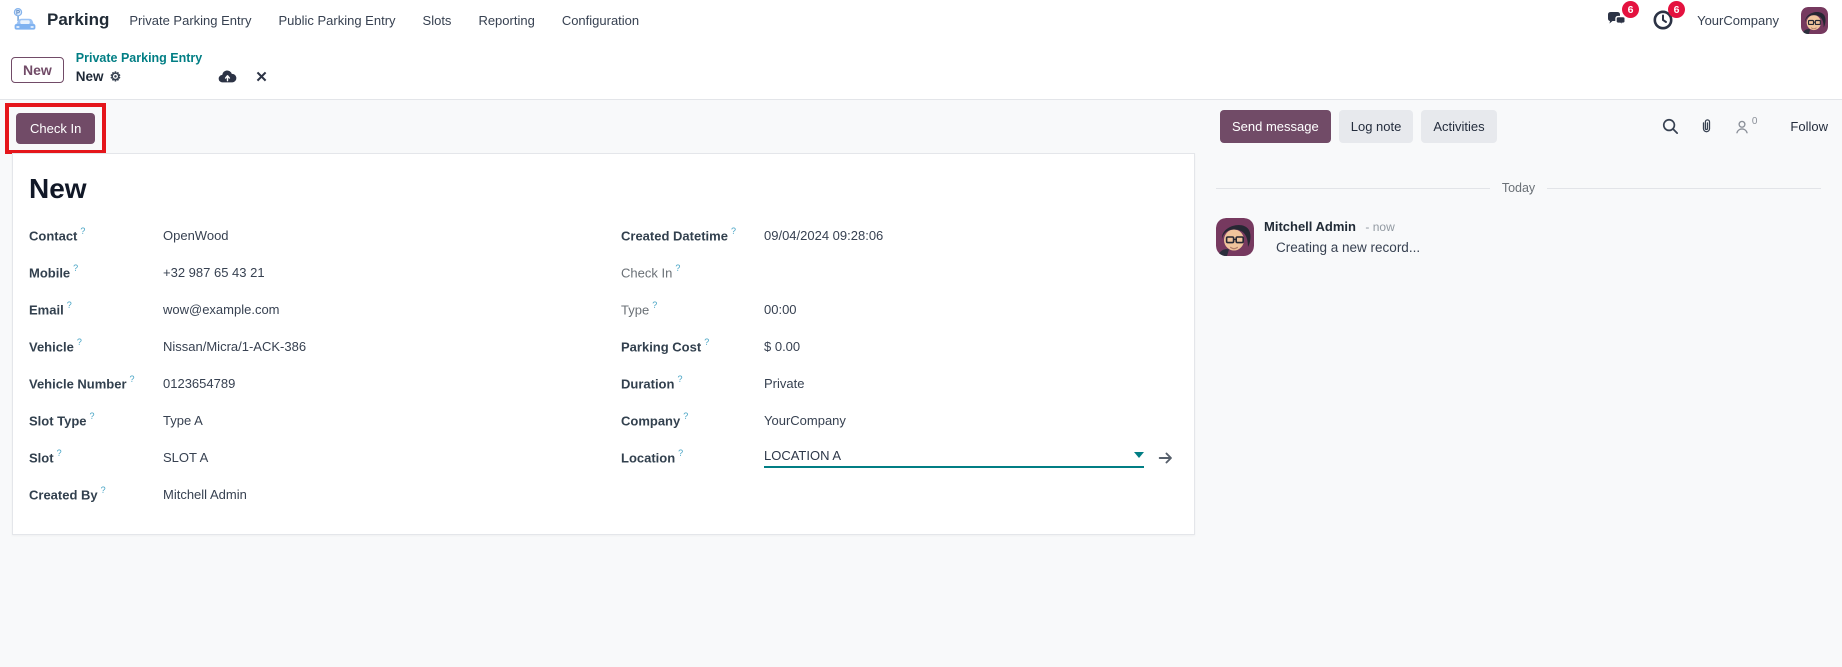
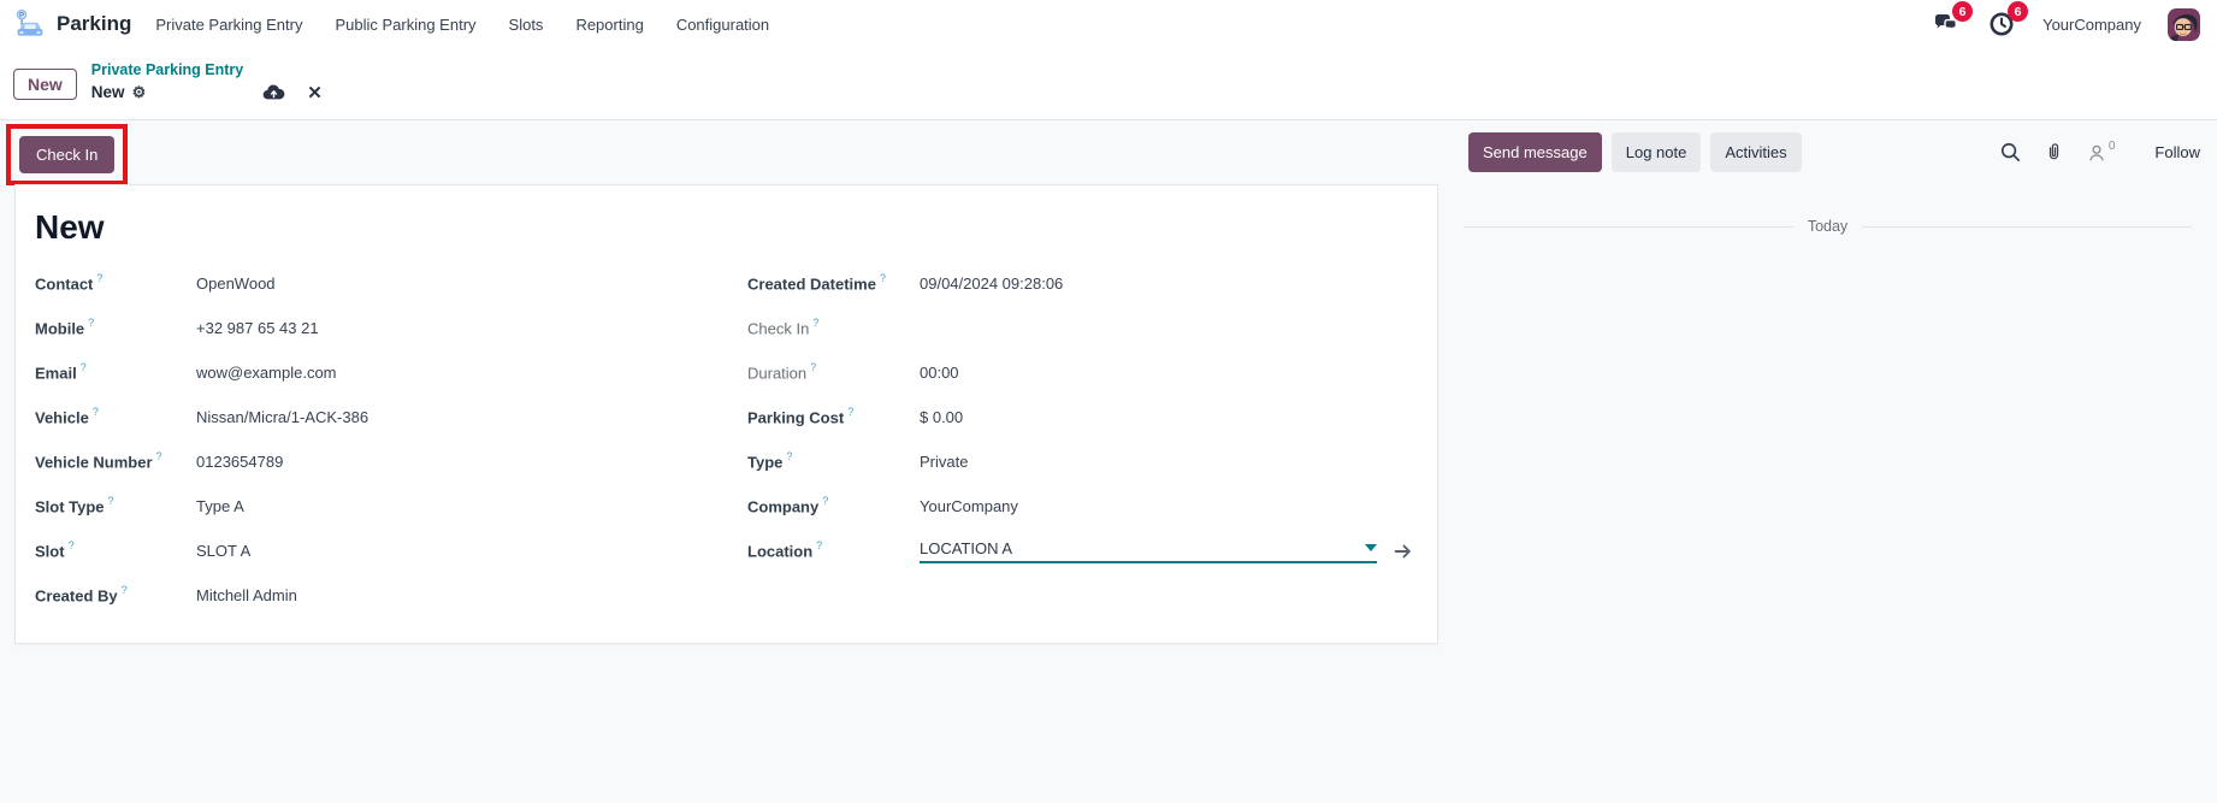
  Parking
  Private Parking Entry
  Public Parking Entry
  Slots
  Reporting
  Configuration
  6
  6
  YourCompany
  New
  Private Parking Entry
  New
  ⚙
  ✕
  Check In
  Send message
  Log note
  Activities
  0
  Follow
  New
  Contact ?
  OpenWood
  Mobile ?
  +32 987 65 43 21
  Email ?
  wow@example.com
  Vehicle ?
  Nissan/Micra/1-ACK-386
  Vehicle Number ?
  0123654789
  Slot Type ?
  Type A
  Slot ?
  SLOT A
  Created By ?
  Mitchell Admin
  Created Datetime ?
  09/04/2024 09:28:06
  Check In ?
- Type ?
+ Duration ?
  00:00
  Parking Cost ?
  $ 0.00
- Duration ?
+ Type ?
  Private
  Company ?
  YourCompany
  Location ?
  LOCATION A
  Today
- Mitchell Admin - now
- Creating a new record...
